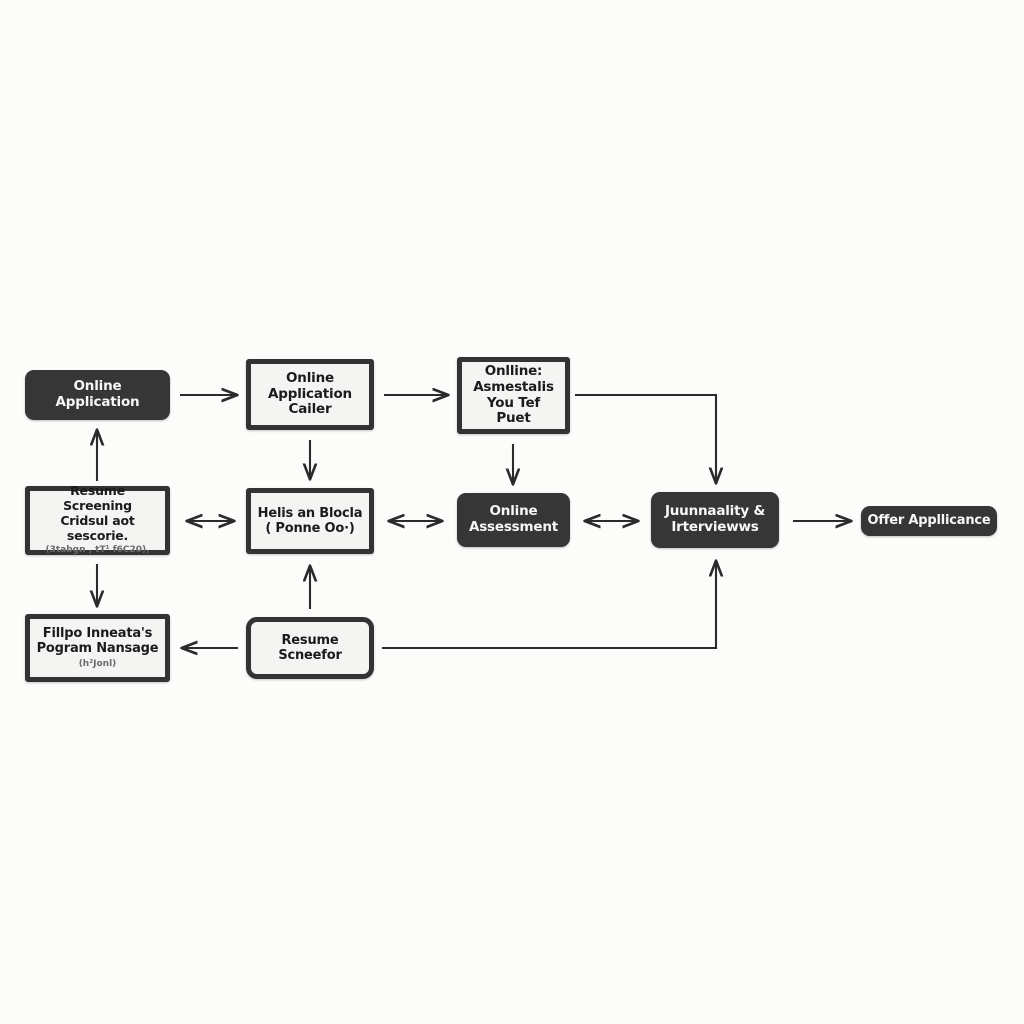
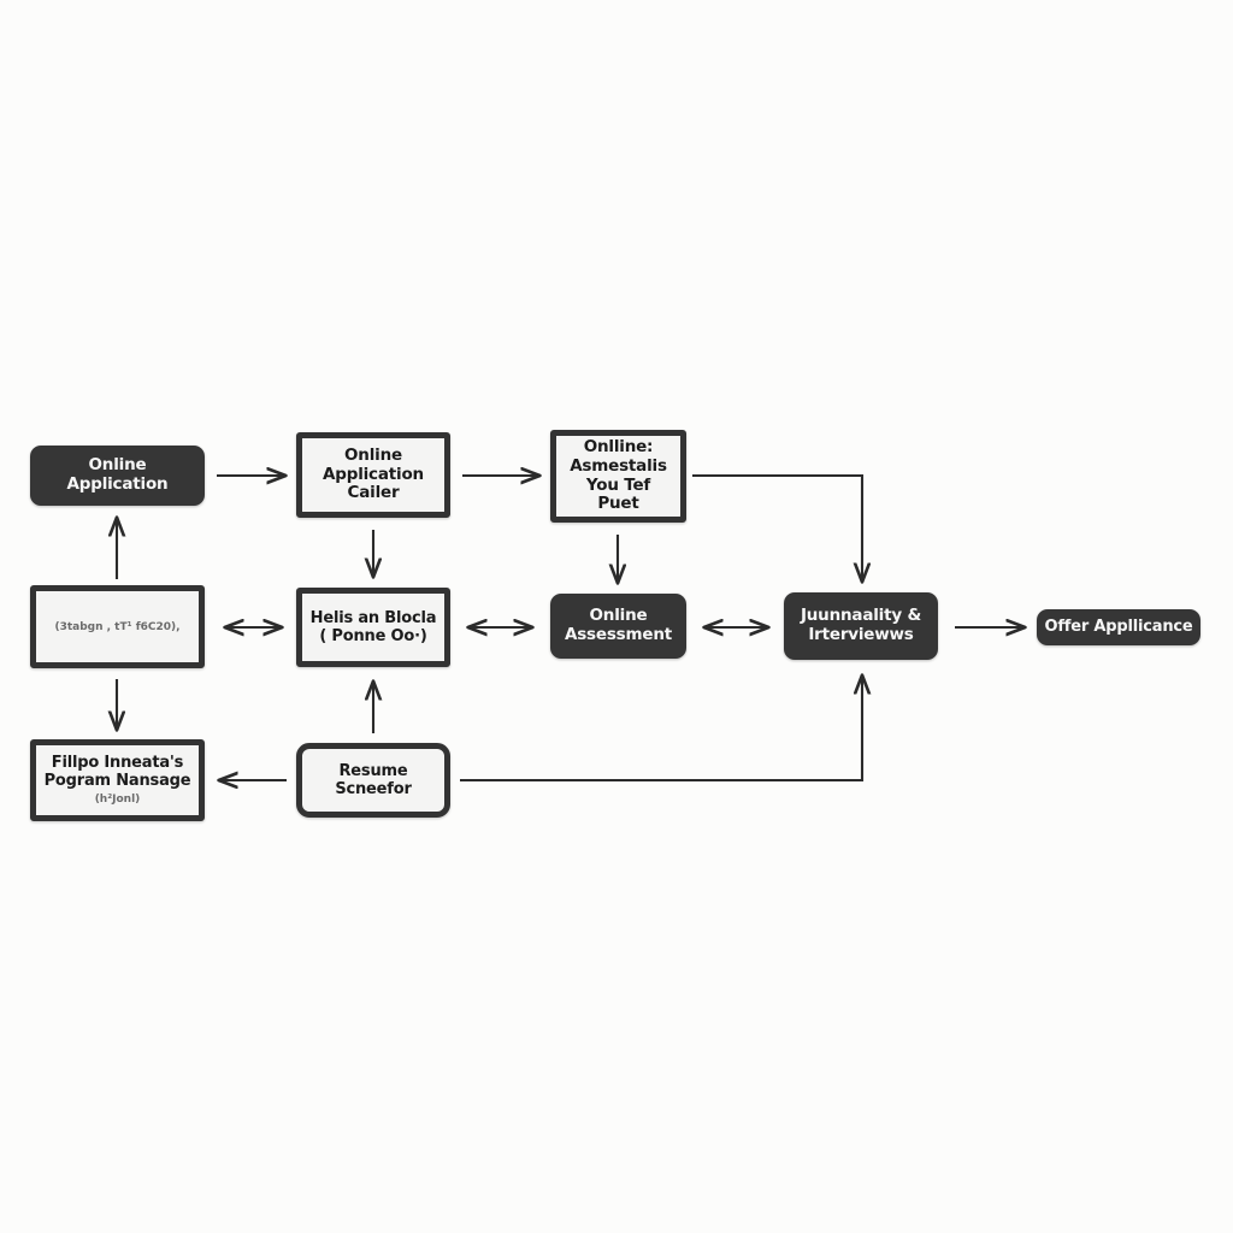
  Online
  Application
  Online
  Application
  Cailer
  Onlline:
  Asmestalis
  You Tef Puet
- Resume Screening
- Cridsul aot sescorie.
  (3tabgn , tT¹ f6C20),
  Helis an Blocla
  ( Ponne Oo·)
  Online
  Assessment
  Juunnaality &
  Irterviewws
  Offer Appllicance
  Fillpo Inneata's
  Pogram Nansage
  (h²Jonl)
  Resume Scneefor
